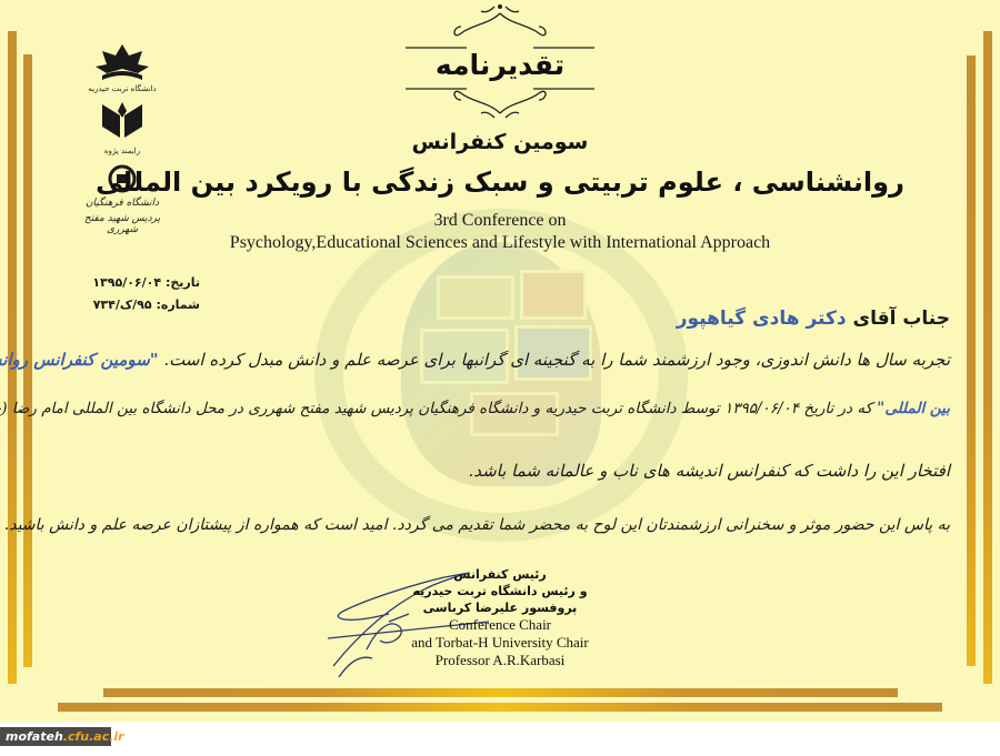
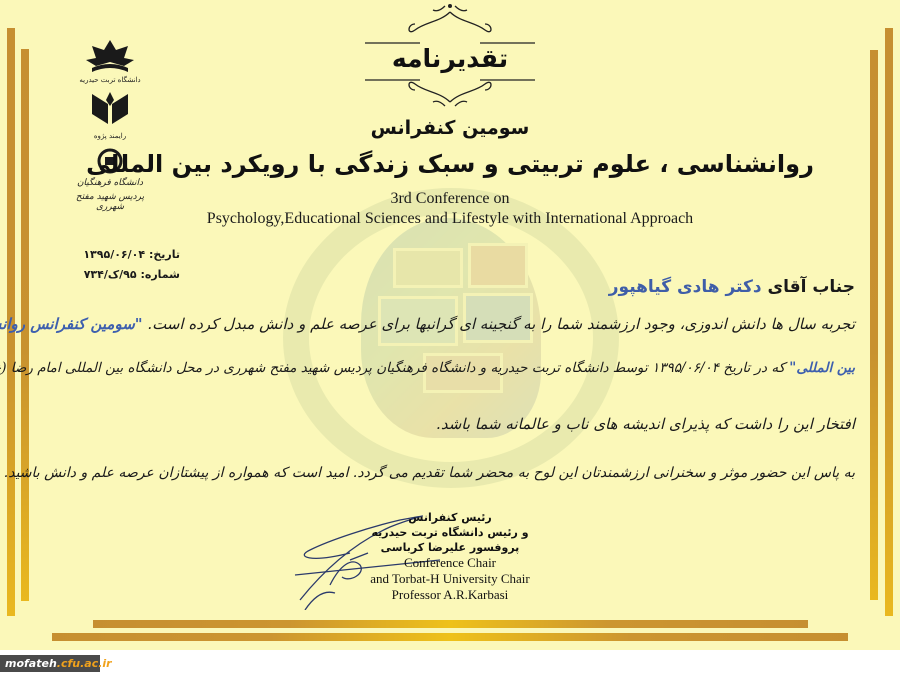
  تقدیرنامه
  دانشگاه تربت حیدریه
  رایمند پژوه
  دانشگاه فرهنگیان
  پردیس شهید مفتح شهرری
  سومین کنفرانس
  روانشناسی ، علوم تربیتی و سبک زندگی با رویکرد بین المللی
  3rd Conference on
  Psychology,Educational Sciences and Lifestyle with International Approach
  تاریخ: ۱۳۹۵/۰۶/۰۴
  شماره: ۹۵/ک/۷۳۴
  جناب آقای دکتر هادی گیاهپور
  تجربه سال ها دانش اندوزی، وجود ارزشمند شما را به گنجینه ای گرانبها برای عرصه علم و دانش مبدل کرده است. "سومین کنفرانس روان
  بین المللی" که در تاریخ ۱۳۹۵/۰۶/۰۴ توسط دانشگاه تربت حیدریه و دانشگاه فرهنگیان پردیس شهید مفتح شهرری در محل دانشگاه بین المللی امام رضا (
- افتخار این را داشت که کنفرانس اندیشه های ناب و عالمانه شما باشد.
+ افتخار این را داشت که پذیرای اندیشه های ناب و عالمانه شما باشد.
  به پاس این حضور موثر و سخنرانی ارزشمندتان این لوح به محضر شما تقدیم می گردد. امید است که همواره از پیشتازان عرصه علم و دانش باشید.
  رئیس کنفرانس
  و رئیس دانشگاه تربت حیدریه
  پروفسور علیرضا کرباسی
  Conference Chair
  and Torbat-H University Chair
  Professor A.R.Karbasi
  mofateh.cfu.ac.ir
